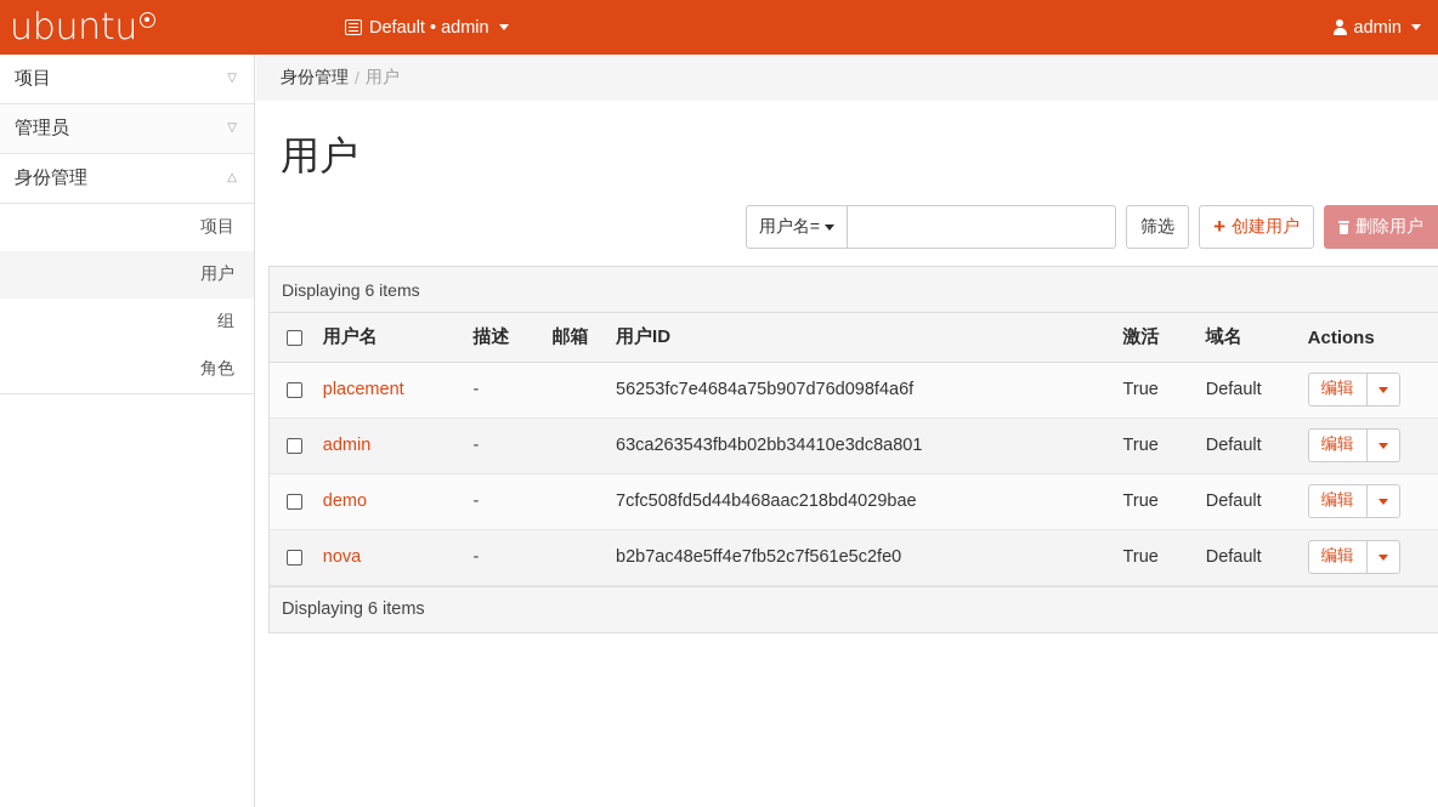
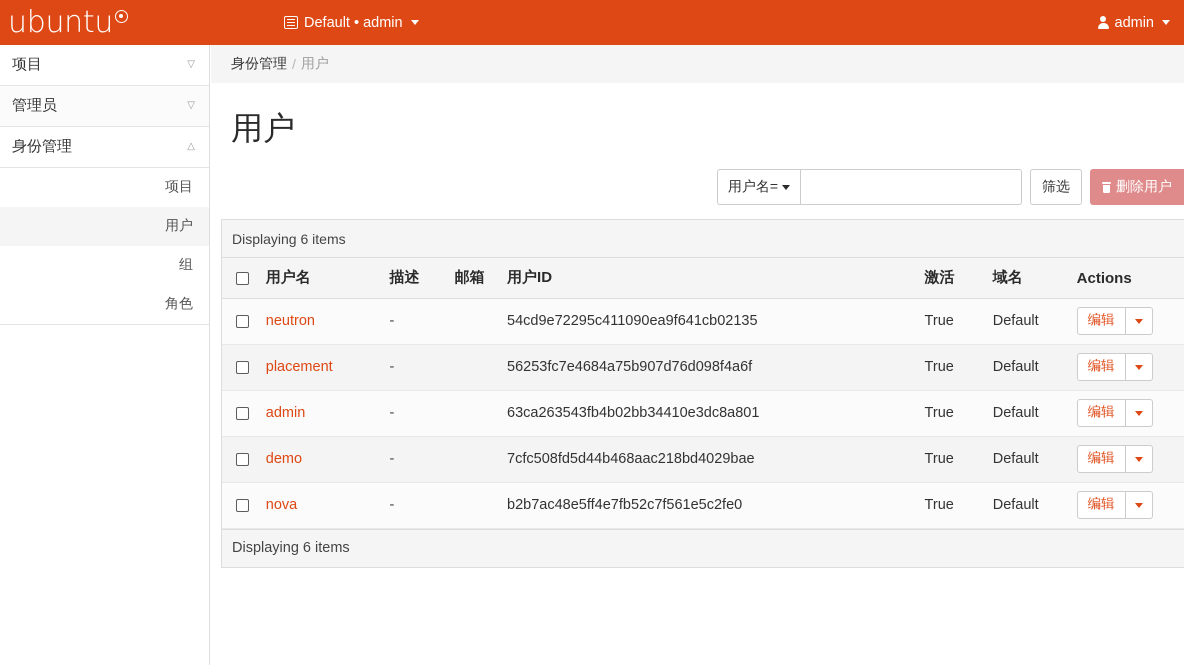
  ubuntu
  Default • admin
  admin
  项目
  ▽
  管理员
  ▽
  身份管理
  △
  项目
  用户
  组
  角色
  身份管理
  /
  用户
  用户
  用户名=
  筛选
- +
- 创建用户
  删除用户
  Displaying 6 items
  	用户名	描述	邮箱	用户ID	激活	域名	Actions
+ 	neutron	-		54cd9e72295c411090ea9f641cb02135	True	Default	编辑
  	placement	-		56253fc7e4684a75b907d76d098f4a6f	True	Default	编辑
  	admin	-		63ca263543fb4b02bb34410e3dc8a801	True	Default	编辑
  	demo	-		7cfc508fd5d44b468aac218bd4029bae	True	Default	编辑
  	nova	-		b2b7ac48e5ff4e7fb52c7f561e5c2fe0	True	Default	编辑
  Displaying 6 items
